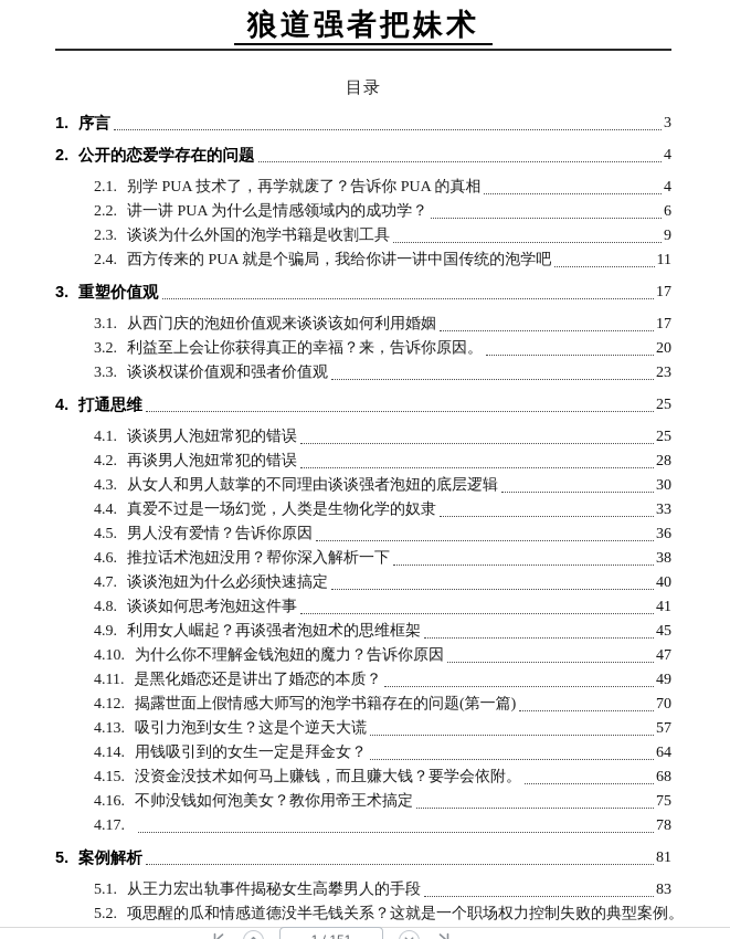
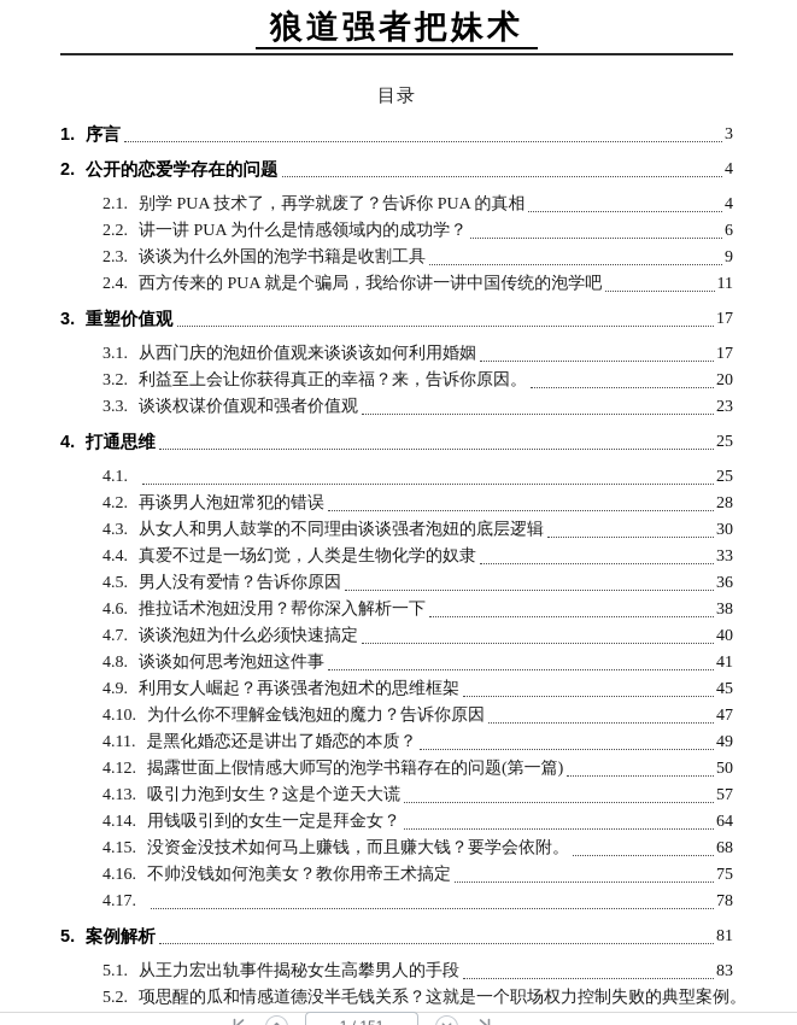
  狼道强者把妹术
  目录
  1.
  序言
  3
  2.
  公开的恋爱学存在的问题
  4
  2.1.
  别学 PUA 技术了，再学就废了？告诉你 PUA 的真相
  4
  2.2.
  讲一讲 PUA 为什么是情感领域内的成功学？
  6
  2.3.
  谈谈为什么外国的泡学书籍是收割工具
  9
  2.4.
  西方传来的 PUA 就是个骗局，我给你讲一讲中国传统的泡学吧
  11
  3.
  重塑价值观
  17
  3.1.
  从西门庆的泡妞价值观来谈谈该如何利用婚姻
  17
  3.2.
  利益至上会让你获得真正的幸福？来，告诉你原因。
  20
  3.3.
  谈谈权谋价值观和强者价值观
  23
  4.
  打通思维
  25
  4.1.
- 谈谈男人泡妞常犯的错误
  25
  4.2.
  再谈男人泡妞常犯的错误
  28
  4.3.
  从女人和男人鼓掌的不同理由谈谈强者泡妞的底层逻辑
  30
  4.4.
  真爱不过是一场幻觉，人类是生物化学的奴隶
  33
  4.5.
  男人没有爱情？告诉你原因
  36
  4.6.
  推拉话术泡妞没用？帮你深入解析一下
  38
  4.7.
  谈谈泡妞为什么必须快速搞定
  40
  4.8.
  谈谈如何思考泡妞这件事
  41
  4.9.
  利用女人崛起？再谈强者泡妞术的思维框架
  45
  4.10.
  为什么你不理解金钱泡妞的魔力？告诉你原因
  47
  4.11.
  是黑化婚恋还是讲出了婚恋的本质？
  49
  4.12.
  揭露世面上假情感大师写的泡学书籍存在的问题(第一篇)
- 70
+ 50
  4.13.
  吸引力泡到女生？这是个逆天大谎
  57
  4.14.
  用钱吸引到的女生一定是拜金女？
  64
  4.15.
  没资金没技术如何马上赚钱，而且赚大钱？要学会依附。
  68
  4.16.
  不帅没钱如何泡美女？教你用帝王术搞定
  75
  4.17.
  78
  5.
  案例解析
  81
  5.1.
  从王力宏出轨事件揭秘女生高攀男人的手段
  83
  5.2.
  项思醒的瓜和情感道德没半毛钱关系？这就是一个职场权力控制失败的典型案例。
